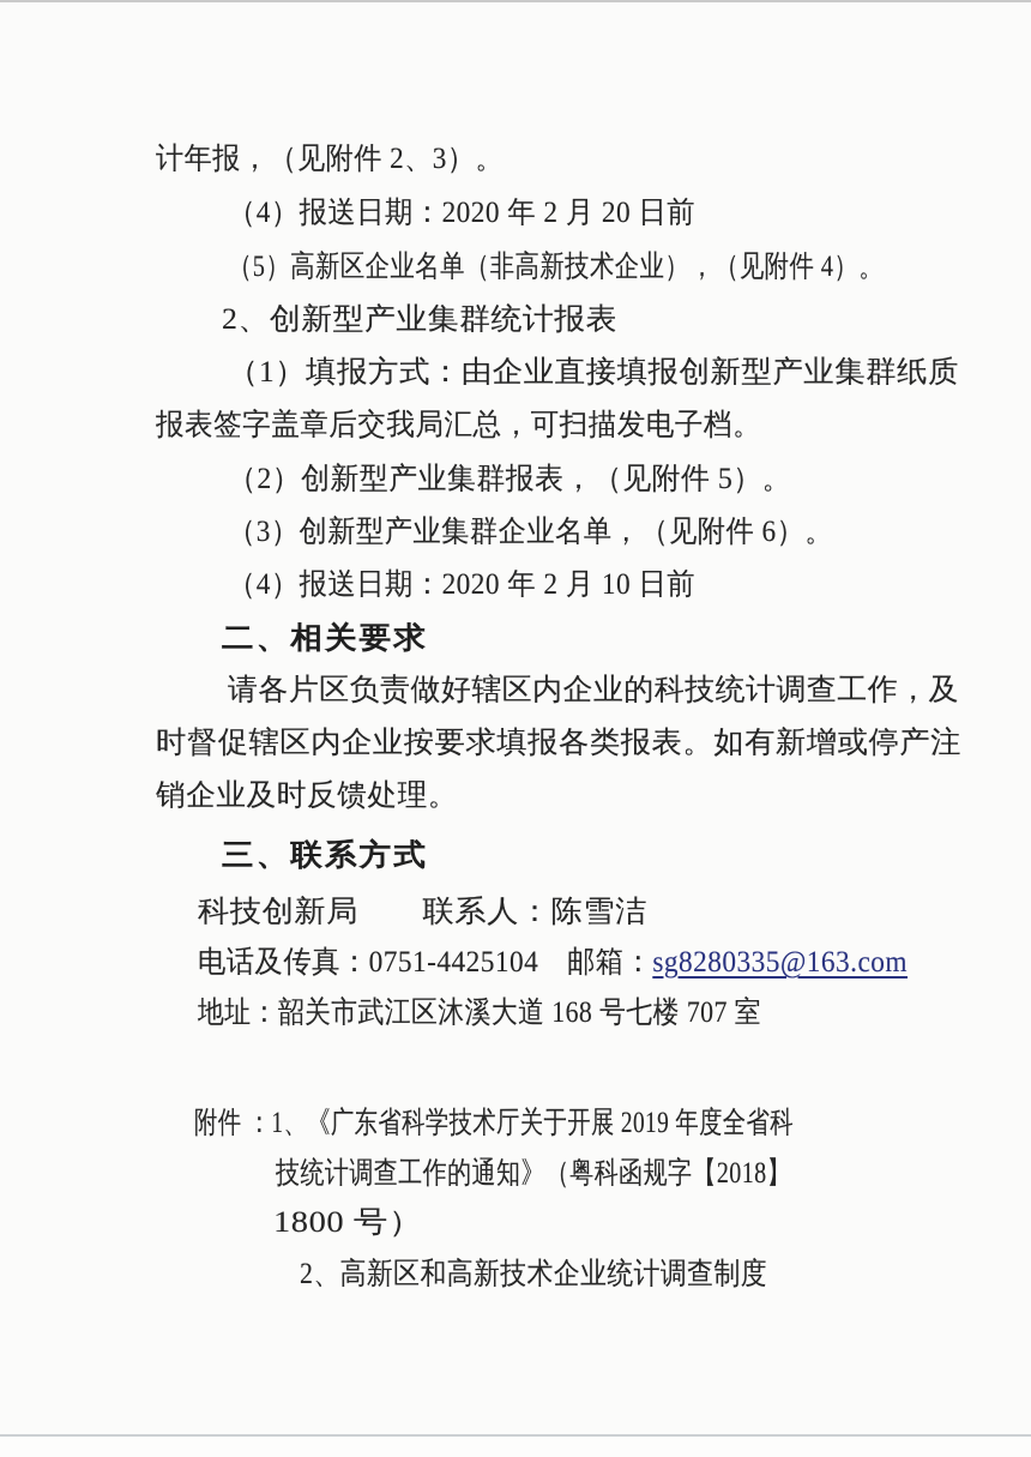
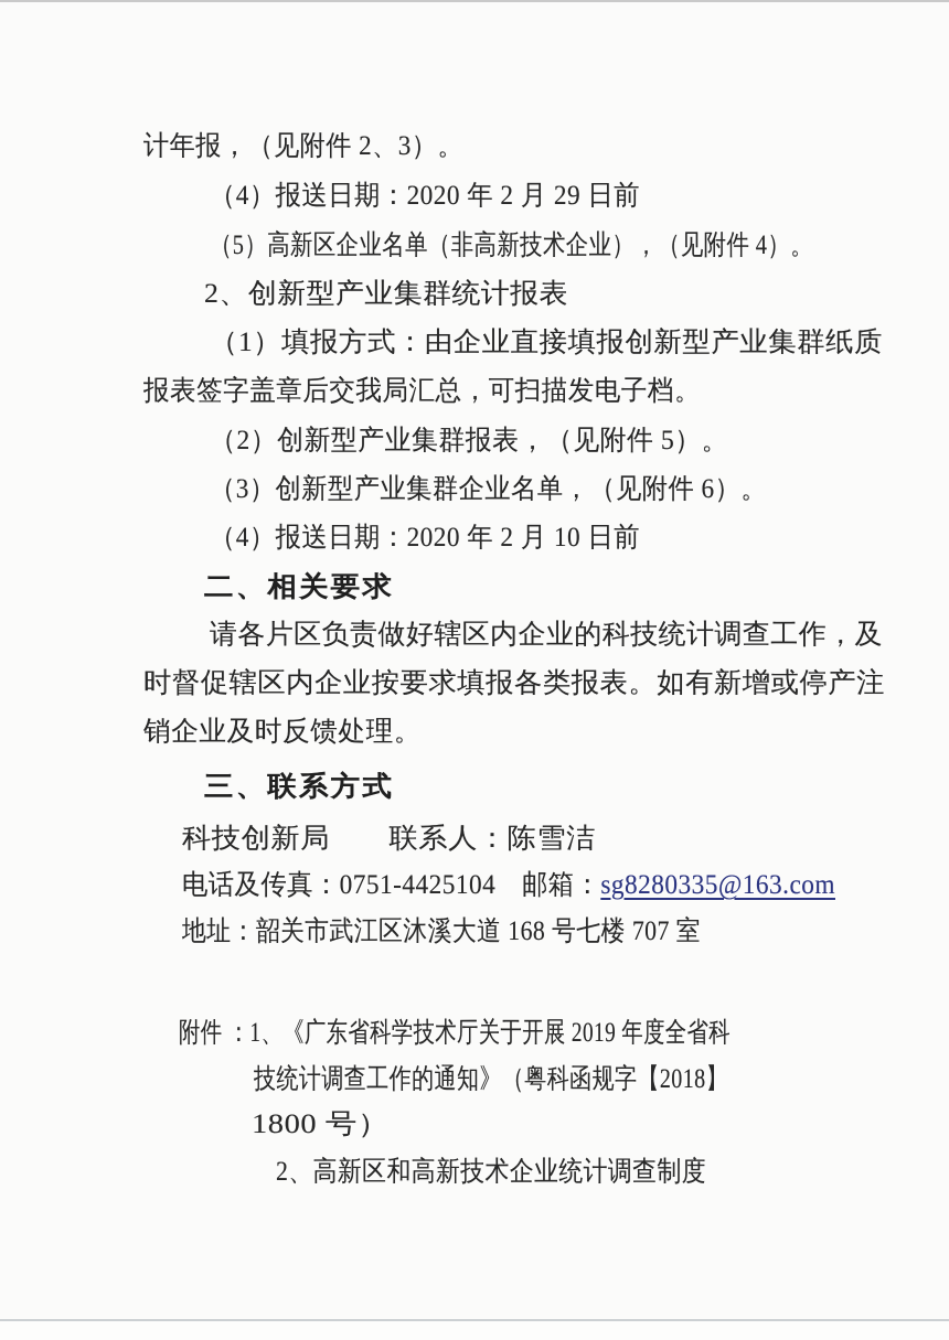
  计年报，（见附件 2、3）。
- （4）报送日期：2020 年 2 月 20 日前
+ （4）报送日期：2020 年 2 月 29 日前
  （5）高新区企业名单（非高新技术企业），（见附件 4）。
  2、创新型产业集群统计报表
  （1）填报方式：由企业直接填报创新型产业集群纸质
  报表签字盖章后交我局汇总，可扫描发电子档。
  （2）创新型产业集群报表，（见附件 5）。
  （3）创新型产业集群企业名单，（见附件 6）。
  （4）报送日期：2020 年 2 月 10 日前
  二、相关要求
  请各片区负责做好辖区内企业的科技统计调查工作，及
  时督促辖区内企业按要求填报各类报表。如有新增或停产注
  销企业及时反馈处理。
  三、联系方式
  科技创新局 联系人：陈雪洁
  电话及传真：0751-4425104 邮箱：sg8280335@163.com
  地址：韶关市武江区沐溪大道 168 号七楼 707 室
  附件 ：1、《广东省科学技术厅关于开展 2019 年度全省科
  技统计调查工作的通知》（粤科函规字【2018】
  1800 号）
  2、高新区和高新技术企业统计调查制度
